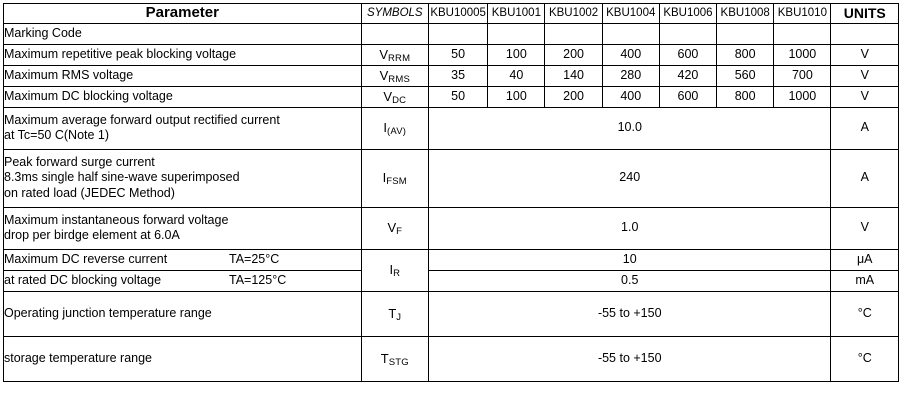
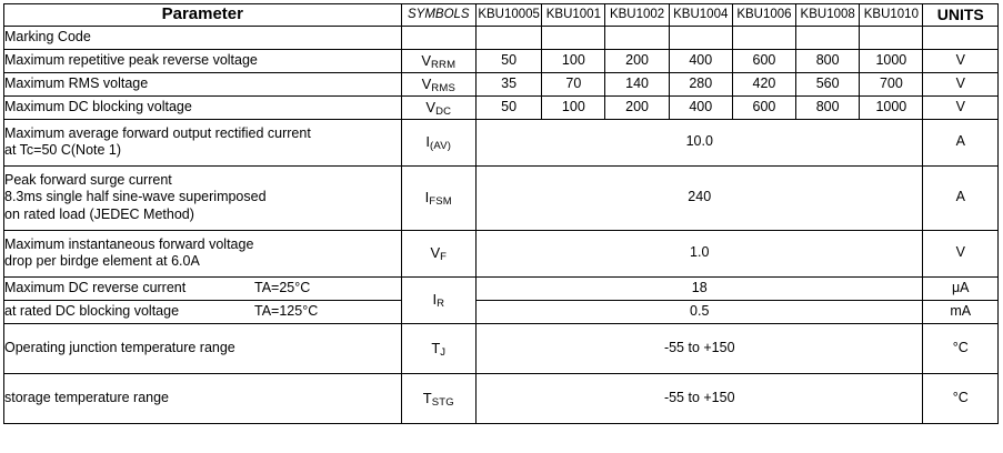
  Parameter	SYMBOLS	KBU10005	KBU1001	KBU1002	KBU1004	KBU1006	KBU1008	KBU1010	UNITS
  Marking Code
- Maximum repetitive peak blocking voltage	VRRM	50	100	200	400	600	800	1000	V
+ Maximum repetitive peak reverse voltage	VRRM	50	100	200	400	600	800	1000	V
- Maximum RMS voltage	VRMS	35	40	140	280	420	560	700	V
+ Maximum RMS voltage	VRMS	35	70	140	280	420	560	700	V
  Maximum DC blocking voltage	VDC	50	100	200	400	600	800	1000	V
  Maximum average forward output rectified current at Tc=50 C(Note 1)	I(AV)	10.0	A
  Peak forward surge current 8.3ms single half sine-wave superimposed on rated load (JEDEC Method)	IFSM	240	A
  Maximum instantaneous forward voltage drop per birdge element at 6.0A	VF	1.0	V
- Maximum DC reverse current TA=25°C	IR	10	μA
+ Maximum DC reverse current TA=25°C	IR	18	μA
  at rated DC blocking voltage TA=125°C	0.5	mA
  Operating junction temperature range	TJ	-55 to +150	°C
  storage temperature range	TSTG	-55 to +150	°C
